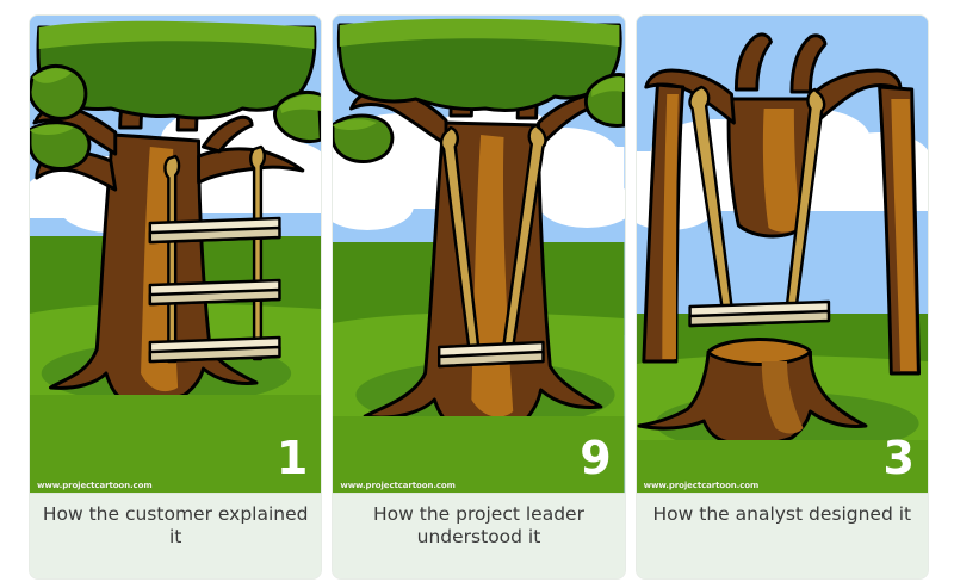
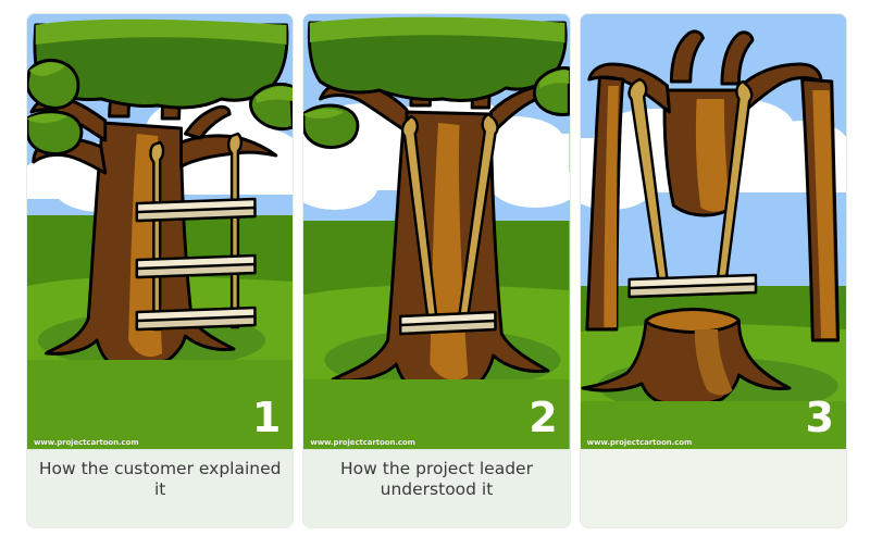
  www.projectcartoon.com
  1
  How the customer explained it
  www.projectcartoon.com
- 9
+ 2
  How the project leader understood it
  www.projectcartoon.com
  3
- How the analyst designed it
